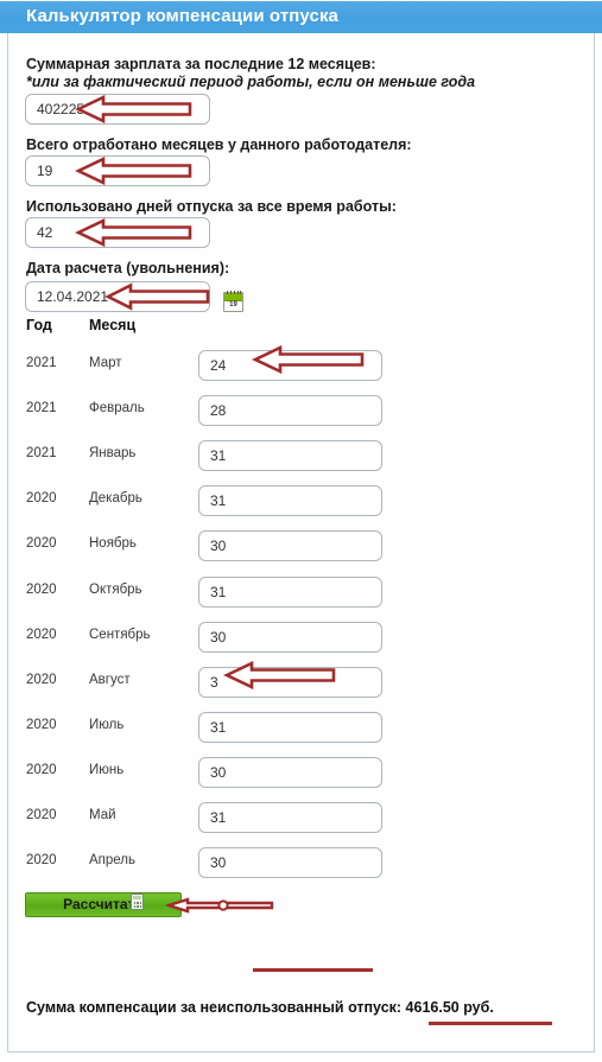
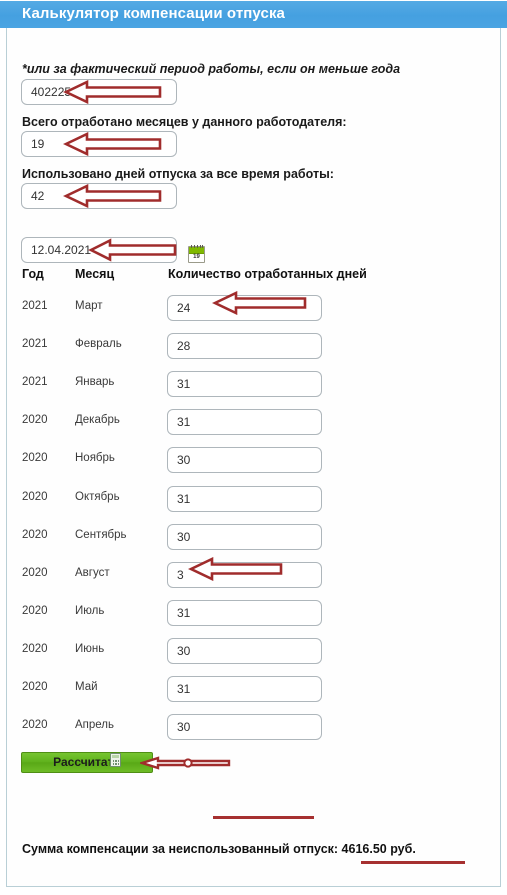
  Калькулятор компенсации отпуска
- Суммарная зарплата за последние 12 месяцев:
  *или за фактический период работы, если он меньше года
  40222
  Всего отработано месяцев у данного работодателя:
  19
  Использовано дней отпуска за все время работы:
  42
- Дата расчета (увольнения):
  12.04.2021
  Год
  Месяц
+ Количество отработанных дней
  2021
  Март
  24
  2021
  Февраль
  28
  2021
  Январь
  31
  2020
  Декабрь
  31
  2020
  Ноябрь
  30
  2020
  Октябрь
  31
  2020
  Сентябрь
  30
  2020
  Август
  3
  2020
  Июль
  31
  2020
  Июнь
  30
  2020
  Май
  31
  2020
  Апрель
  30
  Рассчита
  Сумма компенсации за неиспользованный отпуск: 4616.50 руб.
